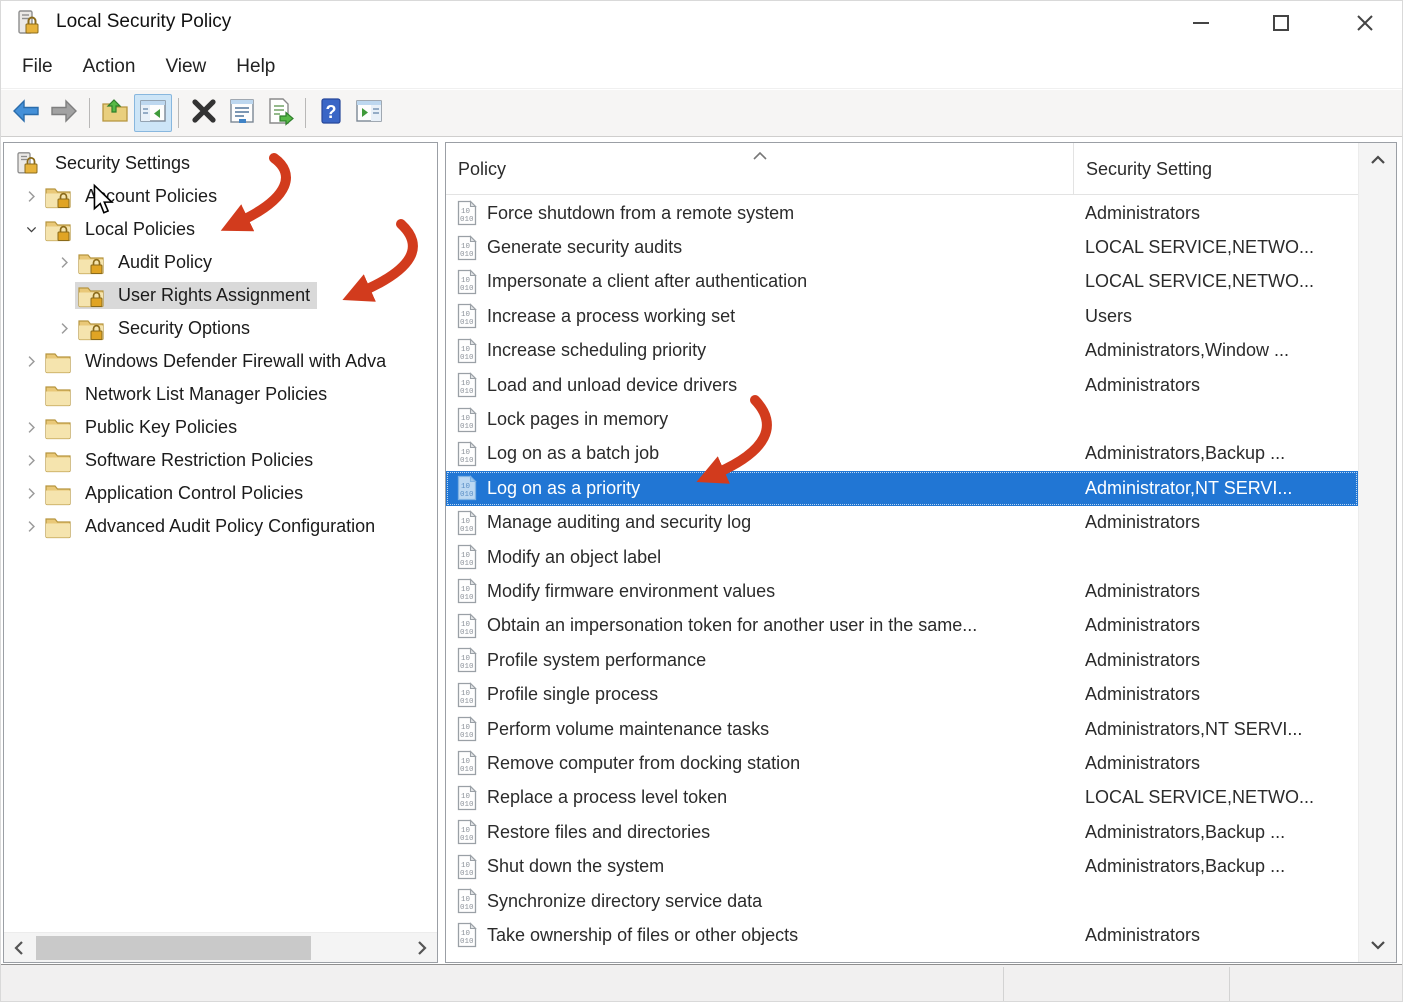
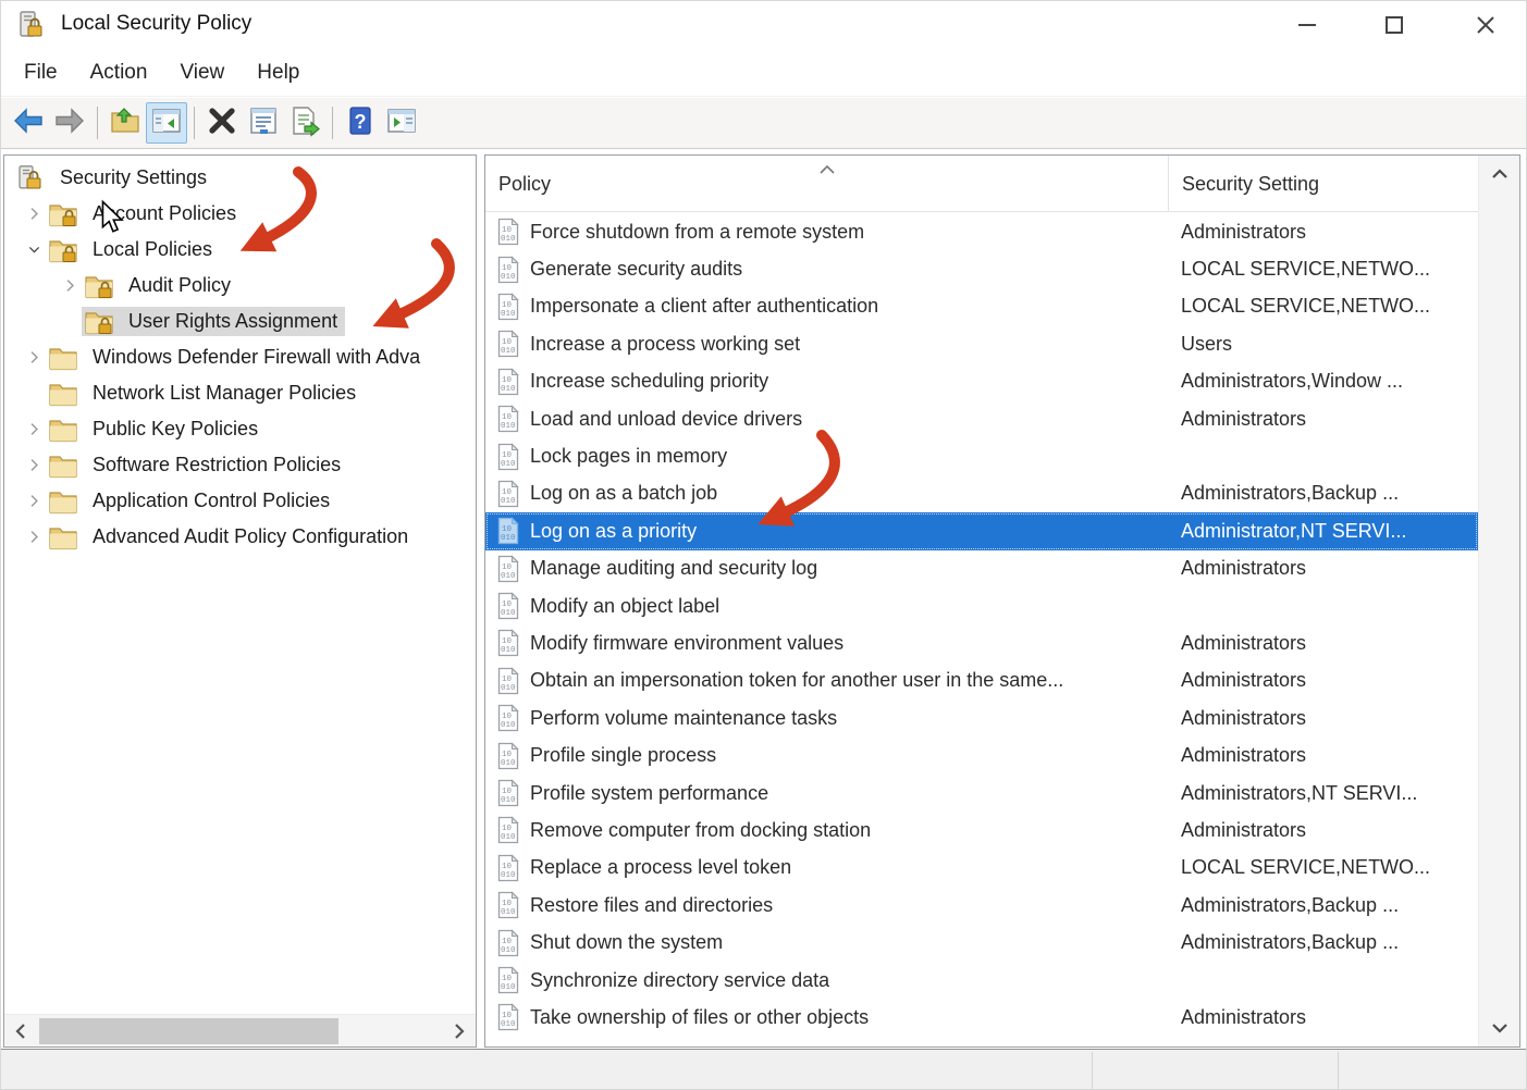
  Local Security Policy
  File
  Action
  View
  Help
  ?
  Security Settings
  Acount Policies
  Local Policies
  Audit Policy
  User Rights Assignment
- Security Options
  Windows Defender Firewall with Adva
  Network List Manager Policies
  Public Key Policies
  Software Restriction Policies
  Application Control Policies
  Advanced Audit Policy Configuration
  Policy
  Security Setting
  10
  010
  Force shutdown from a remote system
  Administrators
  10
  010
  Generate security audits
  LOCAL SERVICE,NETWO...
  10
  010
  Impersonate a client after authentication
  LOCAL SERVICE,NETWO...
  10
  010
  Increase a process working set
  Users
  10
  010
  Increase scheduling priority
  Administrators,Window ...
  10
  010
  Load and unload device drivers
  Administrators
  10
  010
  Lock pages in memory
  10
  010
  Log on as a batch job
  Administrators,Backup ...
  10
  010
  Log on as a priority
  Administrator,NT SERVI...
  10
  010
  Manage auditing and security log
  Administrators
  10
  010
  Modify an object label
  10
  010
  Modify firmware environment values
  Administrators
  10
  010
  Obtain an impersonation token for another user in the same...
  Administrators
  10
  010
- Profile system performance
+ Perform volume maintenance tasks
  Administrators
  10
  010
  Profile single process
  Administrators
  10
  010
- Perform volume maintenance tasks
+ Profile system performance
  Administrators,NT SERVI...
  10
  010
  Remove computer from docking station
  Administrators
  10
  010
  Replace a process level token
  LOCAL SERVICE,NETWO...
  10
  010
  Restore files and directories
  Administrators,Backup ...
  10
  010
  Shut down the system
  Administrators,Backup ...
  10
  010
  Synchronize directory service data
  10
  010
  Take ownership of files or other objects
  Administrators
